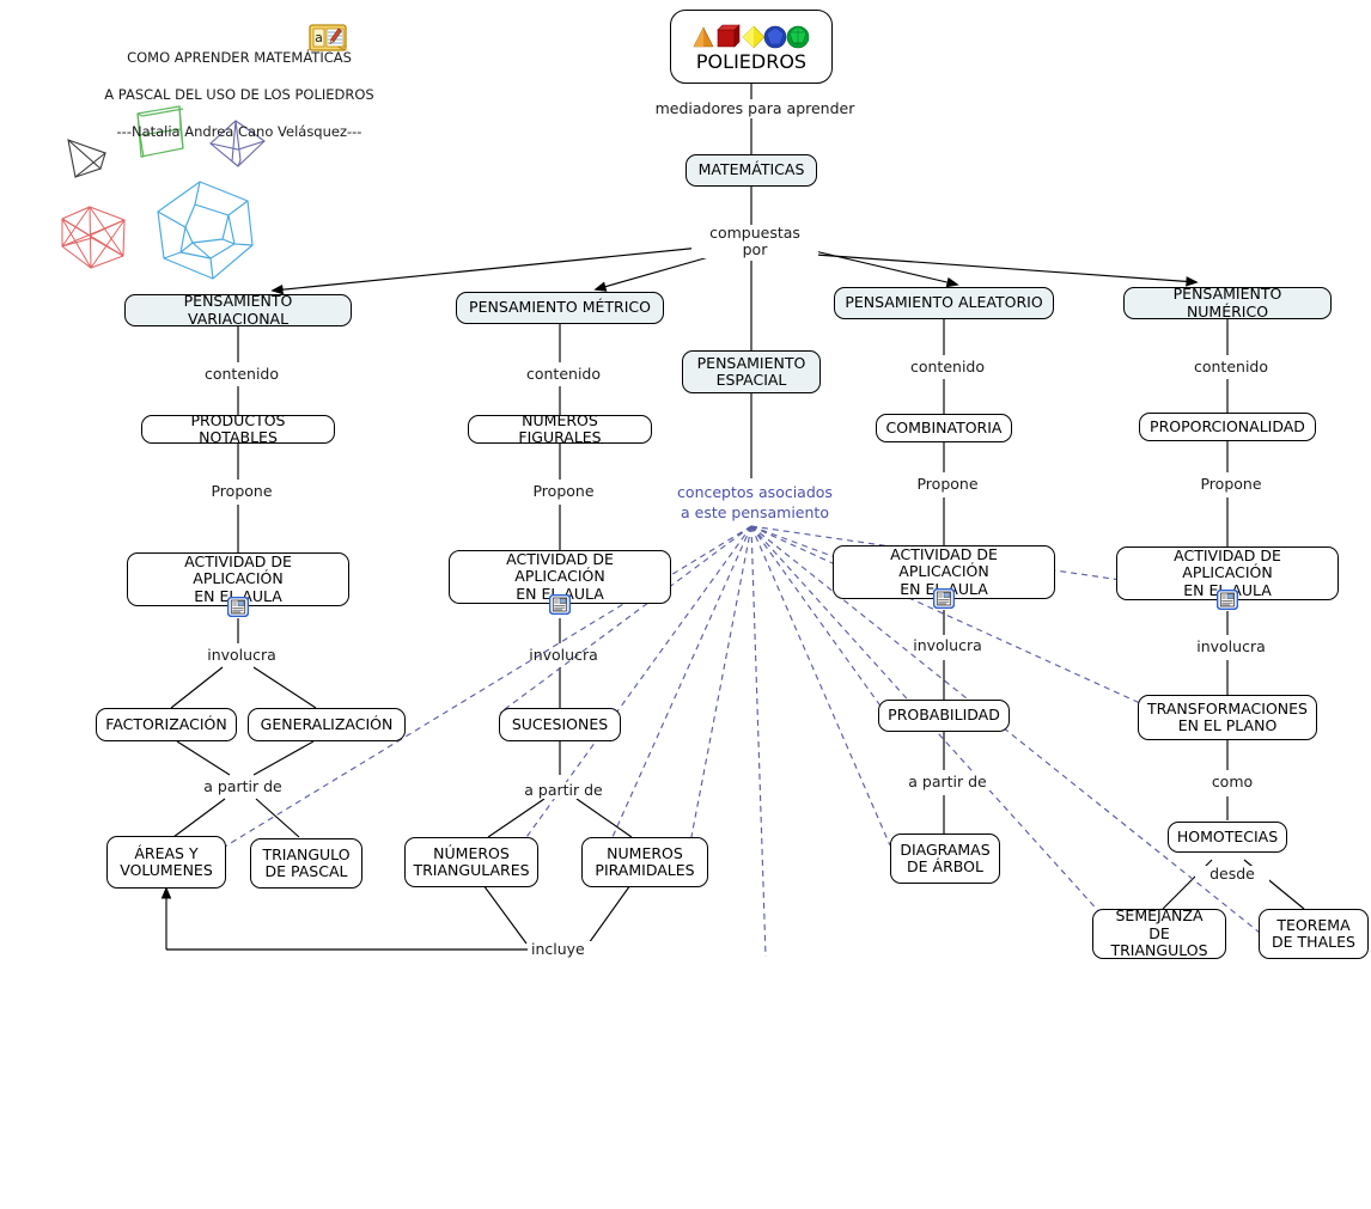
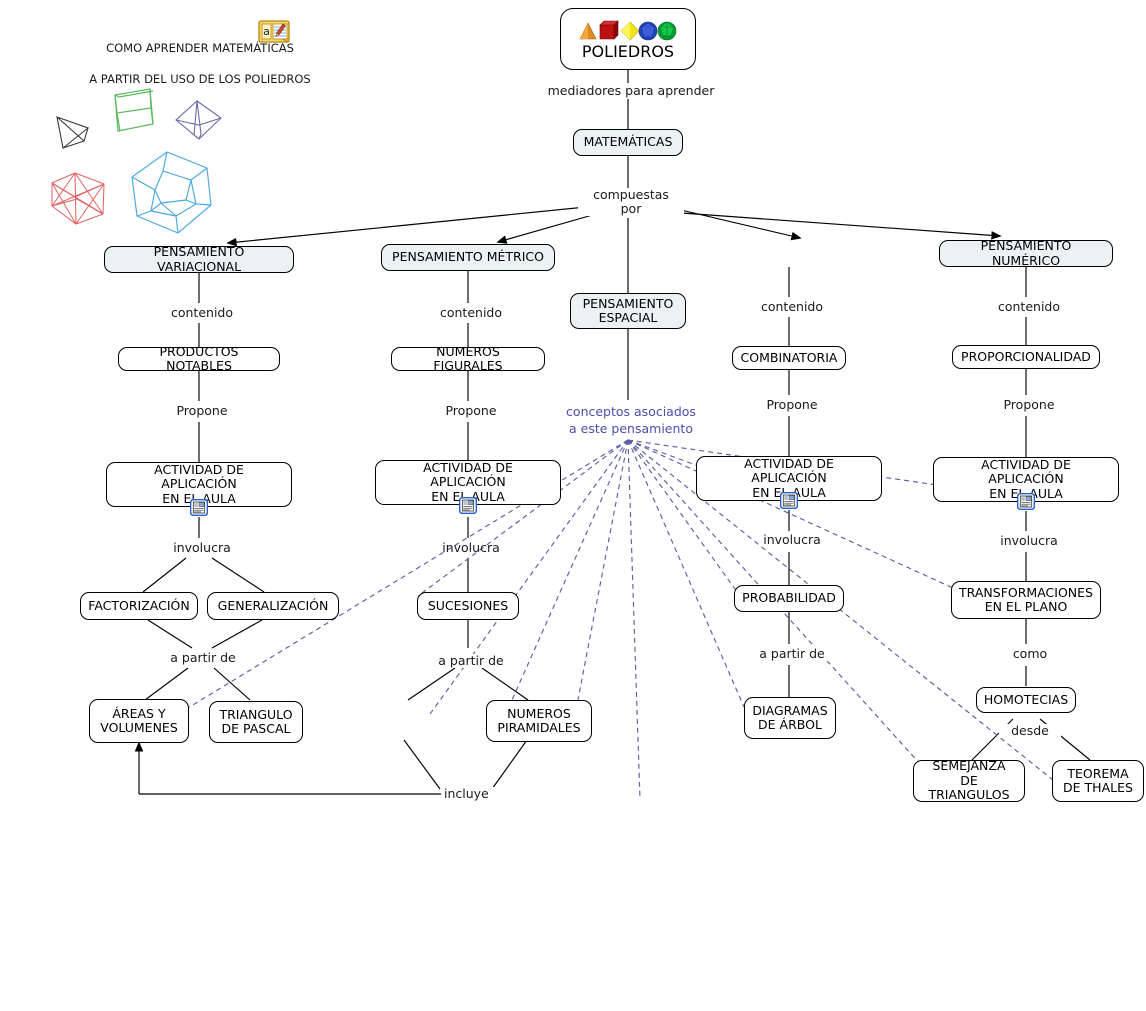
  COMO APRENDER MATEMÁTICAS
- A PASCAL DEL USO DE LOS POLIEDROS
+ A PARTIR DEL USO DE LOS POLIEDROS
- ---Natalia Andrea Cano Velásquez---
  a
  POLIEDROS
  mediadores para aprender
  MATEMÁTICAS
  compuestas
  por
  PENSAMIENTO VARIACIONAL
  PENSAMIENTO MÉTRICO
  PENSAMIENTO
  ESPACIAL
- PENSAMIENTO ALEATORIO
  PENSAMIENTO NUMÉRICO
  contenido
  contenido
  contenido
  contenido
  PRODUCTOS NOTABLES
  NUMEROS FIGURALES
  COMBINATORIA
  PROPORCIONALIDAD
  Propone
  Propone
  Propone
  Propone
  conceptos asociados
  a este pensamiento
  ACTIVIDAD DE APLICACIÓN
  EN EL AULA
  ACTIVIDAD DE APLICACIÓN
  EN EL AULA
  ACTIVIDAD DE APLICACIÓN
  EN E AULA
  ACTIVIDAD DE APLICACIÓN
  EN E AULA
  involucra
  involucra
  involucra
  involucra
  FACTORIZACIÓN
  GENERALIZACIÓN
  SUCESIONES
  PROBABILIDAD
  TRANSFORMACIONES
  EN EL PLANO
  a partir de
  a partir de
  a partir de
  como
  ÁREAS Y
  VOLUMENES
  TRIANGULO
  DE PASCAL
- NÚMEROS
- TRIANGULARES
  NUMEROS
  PIRAMIDALES
  DIAGRAMAS
  DE ÁRBOL
  HOMOTECIAS
  desde
  SEMEJANZA DE
  TRIANGULOS
  TEOREMA
  DE THALES
  incluye
